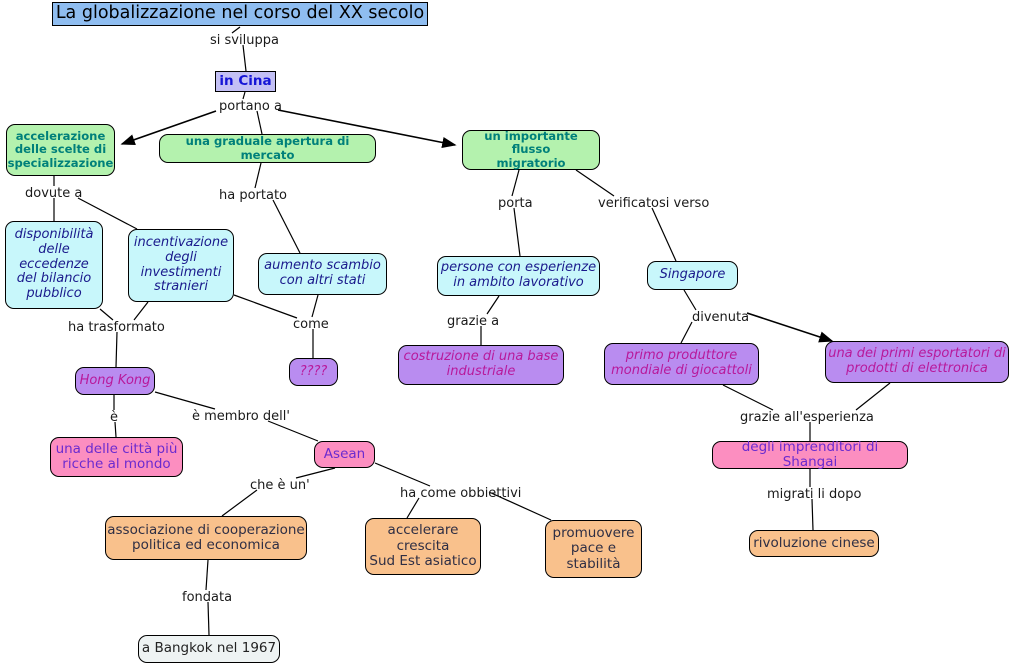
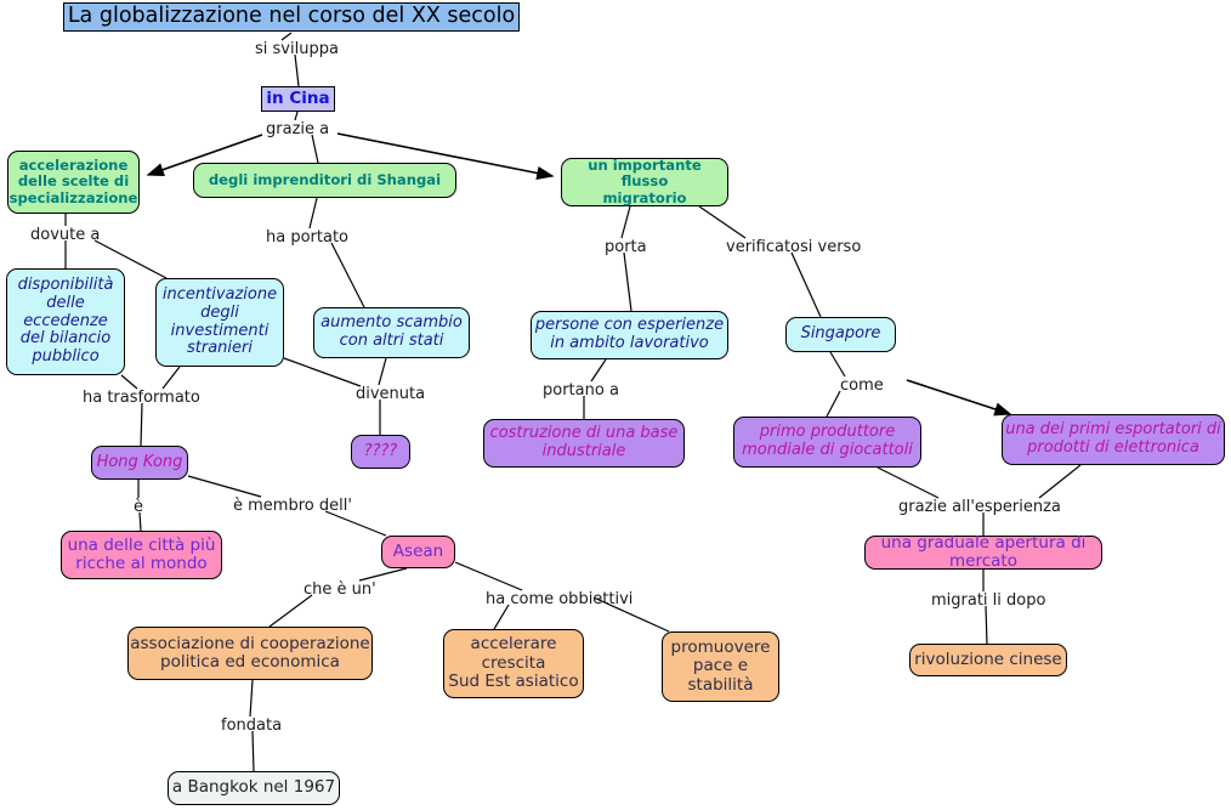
  La globalizzazione nel corso del XX secolo
  in Cina
  accelerazione
  delle scelte di
  specializzazione
- una graduale apertura di mercato
+ degli imprenditori di Shangai
  un importante flusso
  migratorio
  disponibilità
  delle
  eccedenze
  del bilancio
  pubblico
  incentivazione
  degli
  investimenti
  stranieri
  aumento scambio
  con altri stati
  persone con esperienze
  in ambito lavorativo
  Singapore
  costruzione di una base
  industriale
  primo produttore
  mondiale di giocattoli
  una dei primi esportatori di
  prodotti di elettronica
  ????
  Hong Kong
  una delle città più
  ricche al mondo
  Asean
- degli imprenditori di Shangai
+ una graduale apertura di mercato
  associazione di cooperazione
  politica ed economica
  accelerare
  crescita
  Sud Est asiatico
  promuovere
  pace e
  stabilità
  rivoluzione cinese
  a Bangkok nel 1967
  si sviluppa
- portano a
+ grazie a
  dovute a
  ha portato
  porta
  verificatosi verso
  ha trasformato
- come
+ divenuta
- grazie a
+ portano a
- divenuta
+ come
  grazie all'esperienza
  è
  è membro dell'
  che è un'
  ha come obbiettivi
  migrati li dopo
  fondata
